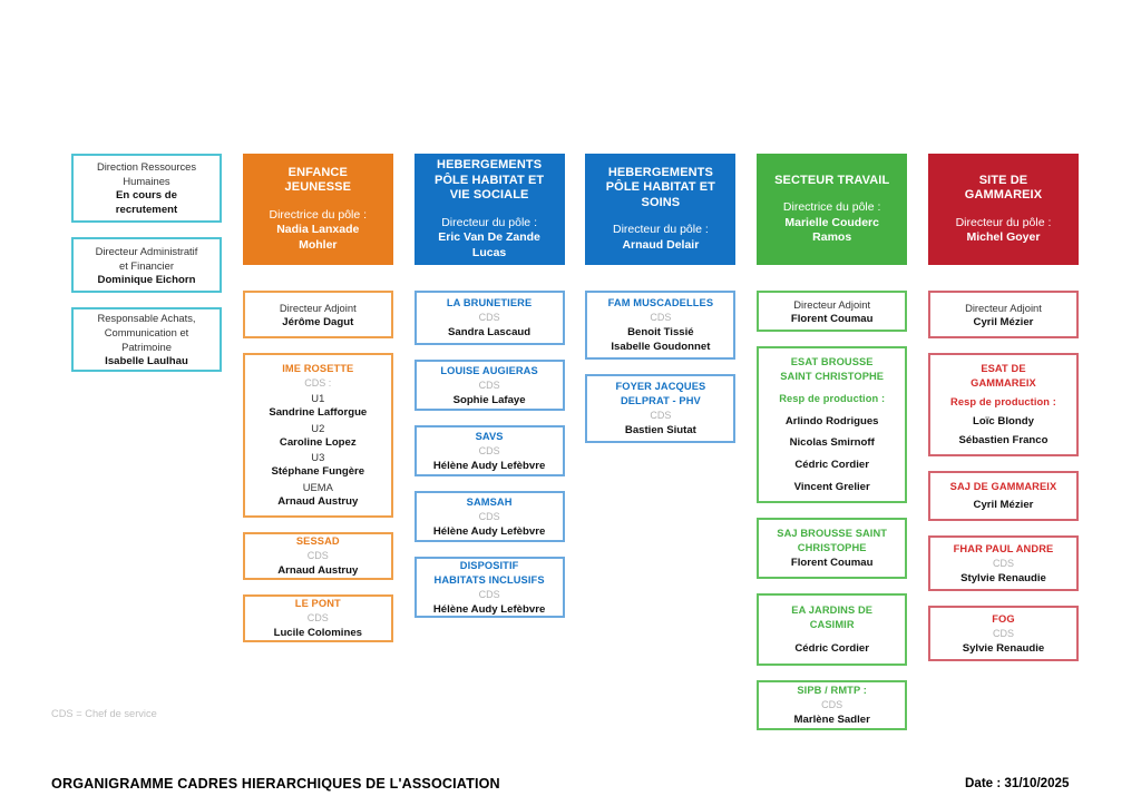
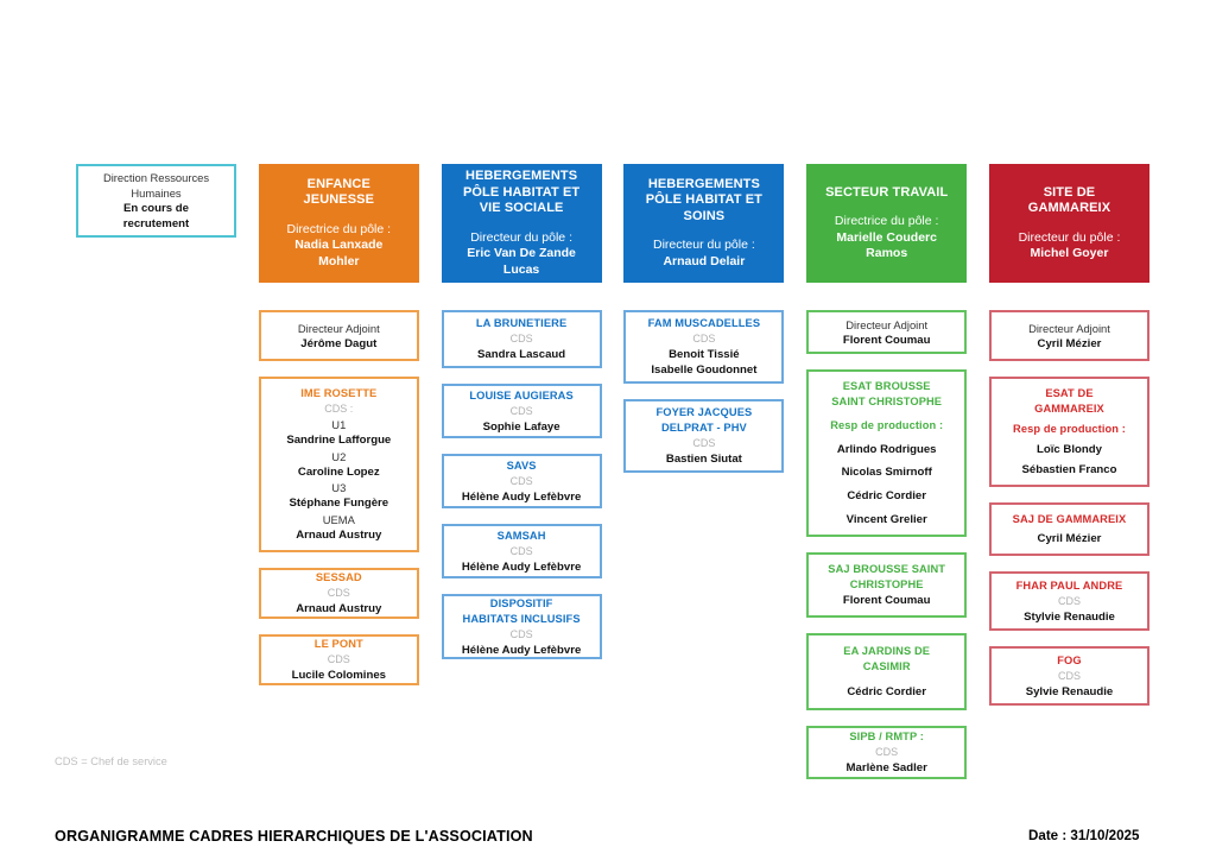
  Direction Ressources
  Humaines
  En cours de
  recrutement
- Directeur Administratif
- et Financier
- Dominique Eichorn
- Responsable Achats,
- Communication et
- Patrimoine
- Isabelle Laulhau
  ENFANCE
  JEUNESSE
  Directrice du pôle :
  Nadia Lanxade
  Mohler
  Directeur Adjoint
  Jérôme Dagut
  IME ROSETTE
  CDS :
  U1
  Sandrine Lafforgue
  U2
  Caroline Lopez
  U3
  Stéphane Fungère
  UEMA
  Arnaud Austruy
  SESSAD
  CDS
  Arnaud Austruy
  LE PONT
  CDS
  Lucile Colomines
  HEBERGEMENTS
  PÔLE HABITAT ET
  VIE SOCIALE
  Directeur du pôle :
  Eric Van De Zande
  Lucas
  LA BRUNETIERE
  CDS
  Sandra Lascaud
  LOUISE AUGIERAS
  CDS
  Sophie Lafaye
  SAVS
  CDS
  Hélène Audy Lefèbvre
  SAMSAH
  CDS
  Hélène Audy Lefèbvre
  DISPOSITIF
  HABITATS INCLUSIFS
  CDS
  Hélène Audy Lefèbvre
  HEBERGEMENTS
  PÔLE HABITAT ET
  SOINS
  Directeur du pôle :
  Arnaud Delair
  FAM MUSCADELLES
  CDS
  Benoit Tissié
  Isabelle Goudonnet
  FOYER JACQUES
  DELPRAT - PHV
  CDS
  Bastien Siutat
  SECTEUR TRAVAIL
  Directrice du pôle :
  Marielle Couderc
  Ramos
  Directeur Adjoint
  Florent Coumau
  ESAT BROUSSE
  SAINT CHRISTOPHE
  Resp de production :
  Arlindo Rodrigues
  Nicolas Smirnoff
  Cédric Cordier
  Vincent Grelier
  SAJ BROUSSE SAINT
  CHRISTOPHE
  Florent Coumau
  EA JARDINS DE
  CASIMIR
  Cédric Cordier
  SIPB / RMTP :
  CDS
  Marlène Sadler
  SITE DE
  GAMMAREIX
  Directeur du pôle :
  Michel Goyer
  Directeur Adjoint
  Cyril Mézier
  ESAT DE
  GAMMAREIX
  Resp de production :
  Loïc Blondy
  Sébastien Franco
  SAJ DE GAMMAREIX
  Cyril Mézier
  FHAR PAUL ANDRE
  CDS
  Stylvie Renaudie
  FOG
  CDS
  Sylvie Renaudie
  CDS = Chef de service
  ORGANIGRAMME CADRES HIERARCHIQUES DE L'ASSOCIATION
  Date : 31/10/2025
